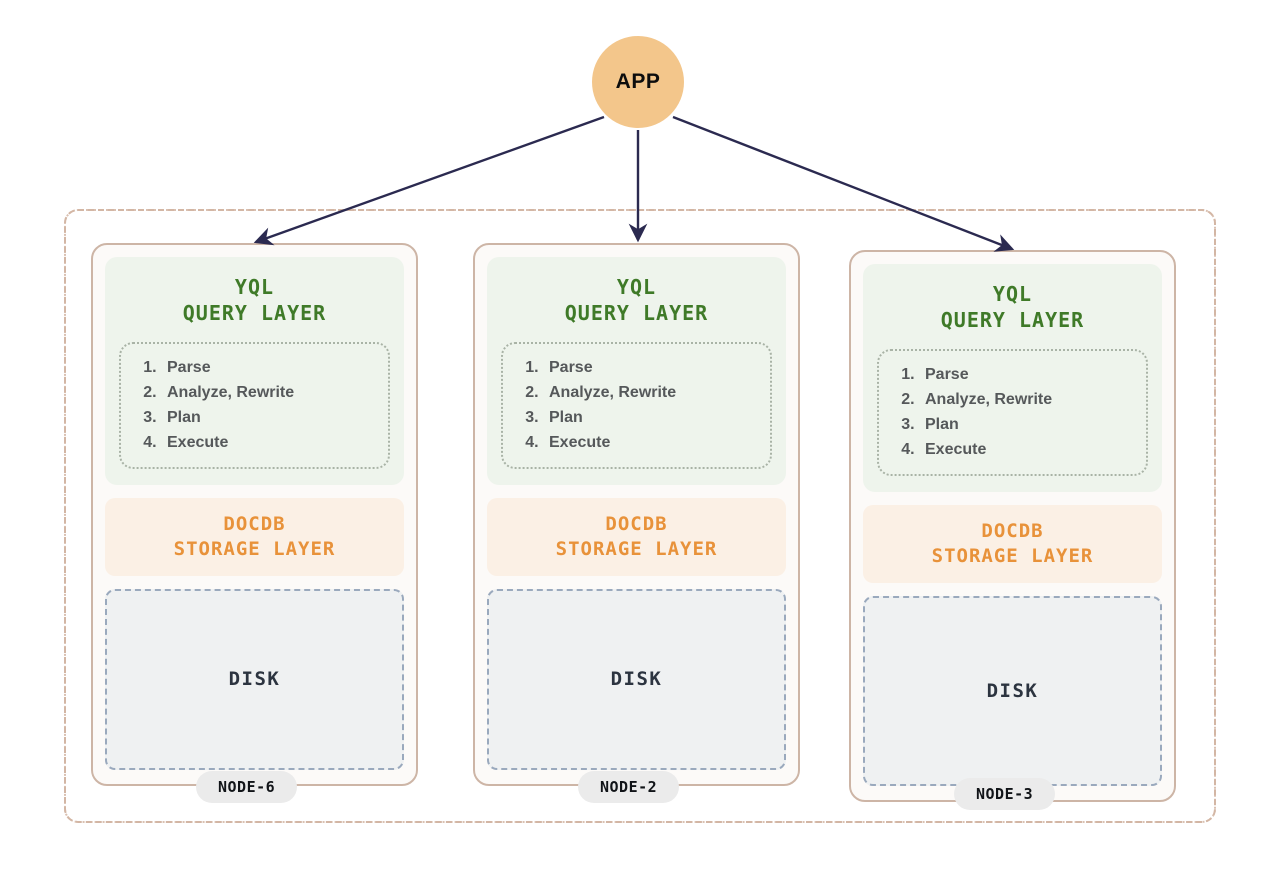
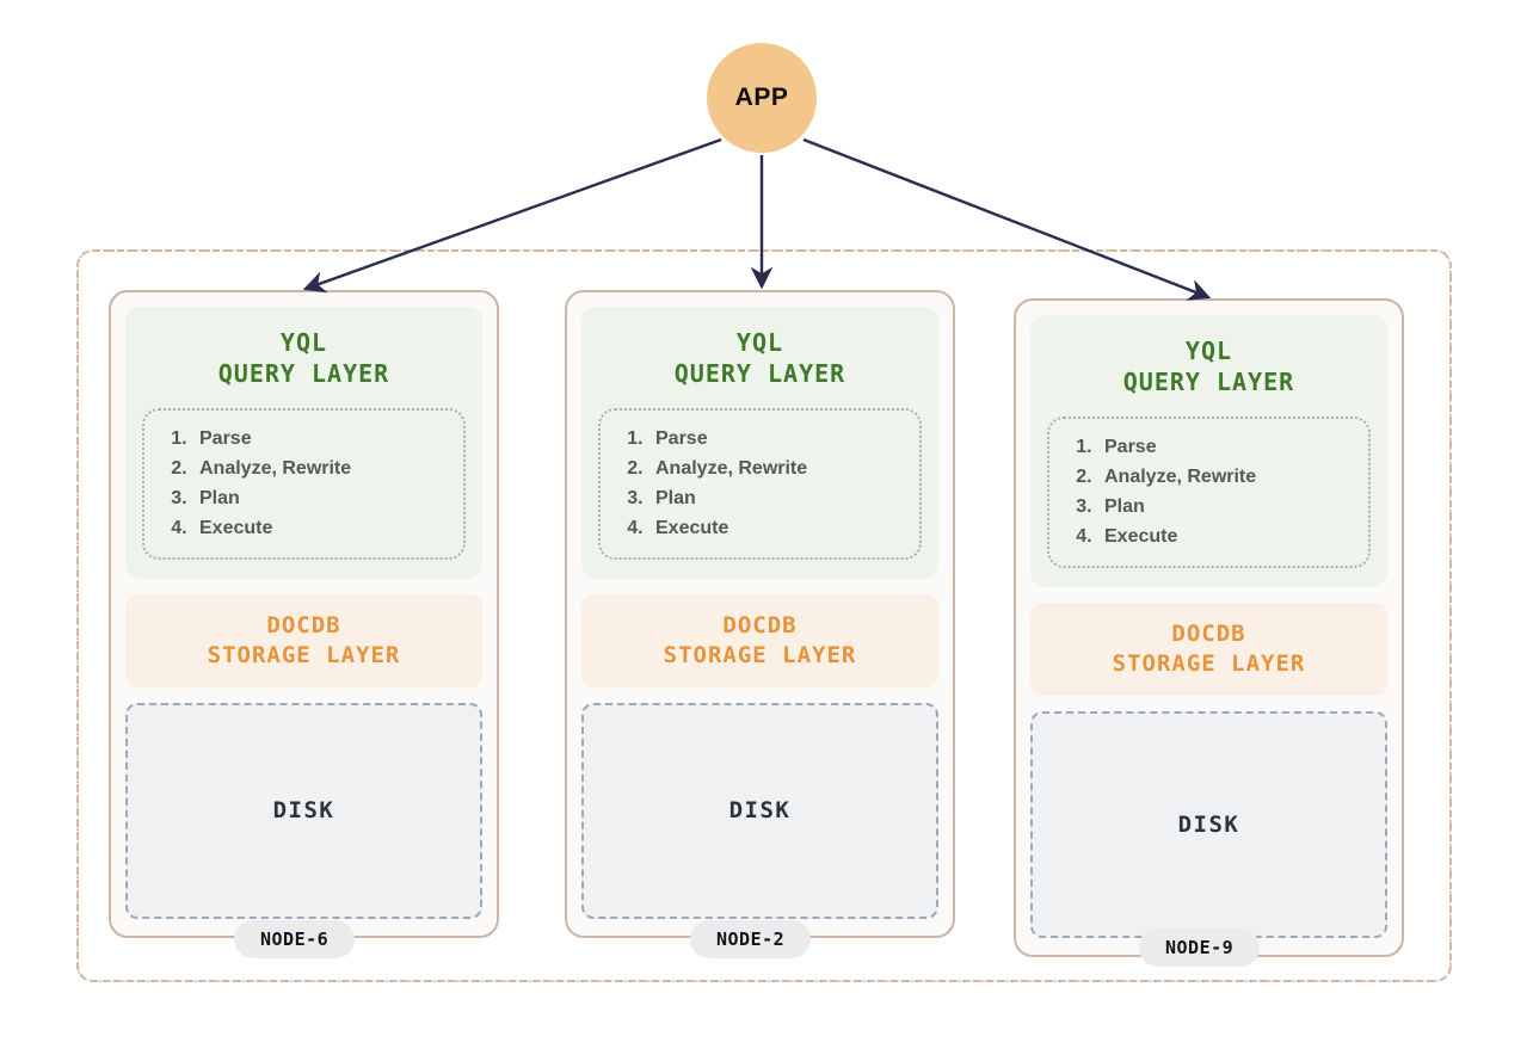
  APP
  YQL
  QUERY LAYER
  Parse
  Analyze, Rewrite
  Plan
  Execute
  DOCDB
  STORAGE LAYER
  DISK
  NODE-6
  YQL
  QUERY LAYER
  Parse
  Analyze, Rewrite
  Plan
  Execute
  DOCDB
  STORAGE LAYER
  DISK
  NODE-2
  YQL
  QUERY LAYER
  Parse
  Analyze, Rewrite
  Plan
  Execute
  DOCDB
  STORAGE LAYER
  DISK
- NODE-3
+ NODE-9
